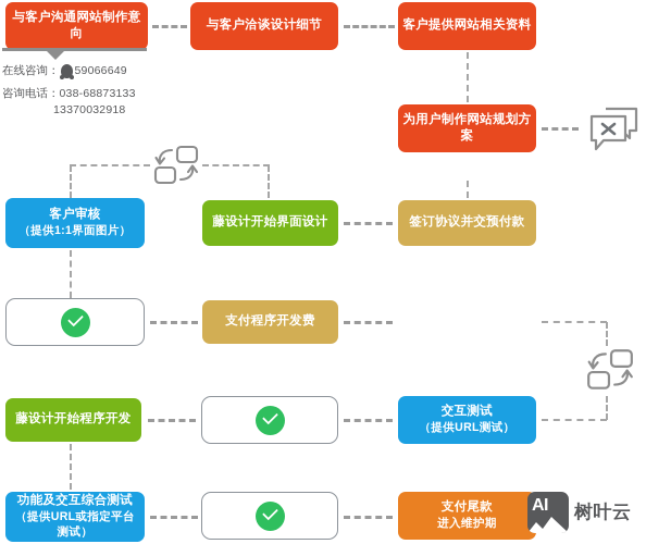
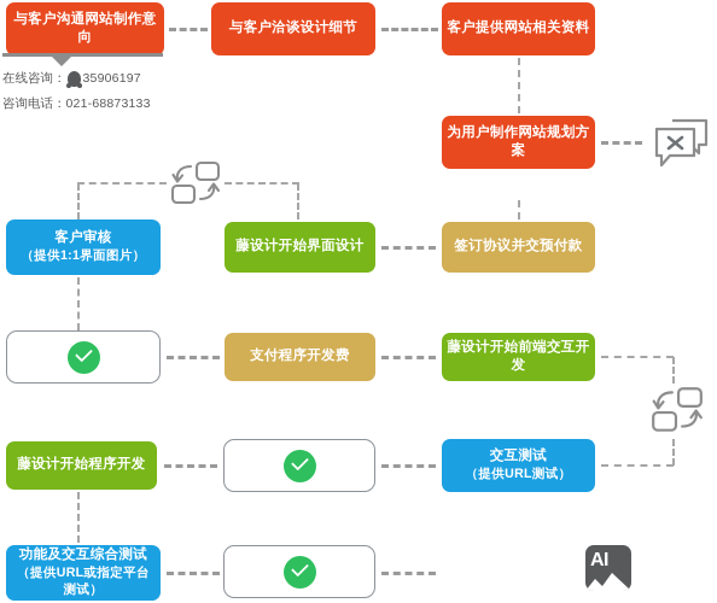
  与客户沟通网站制作意向
  与客户洽谈设计细节
  客户提供网站相关资料
  在线咨询：
- 59066649
+ 35906197
  咨询电话：
- 038-68873133
+ 021-68873133
- 13370032918
  为用户制作网站规划方案
  客户审核
  （提供1:1界面图片）
  藤设计开始界面设计
  签订协议并交预付款
  支付程序开发费
+ 藤设计开始前端交互开发
  藤设计开始程序开发
  交互测试
  （提供URL测试）
  功能及交互综合测试
  （提供URL或指定平台测试）
- 支付尾款
- 进入维护期
  AI
- 树叶云
